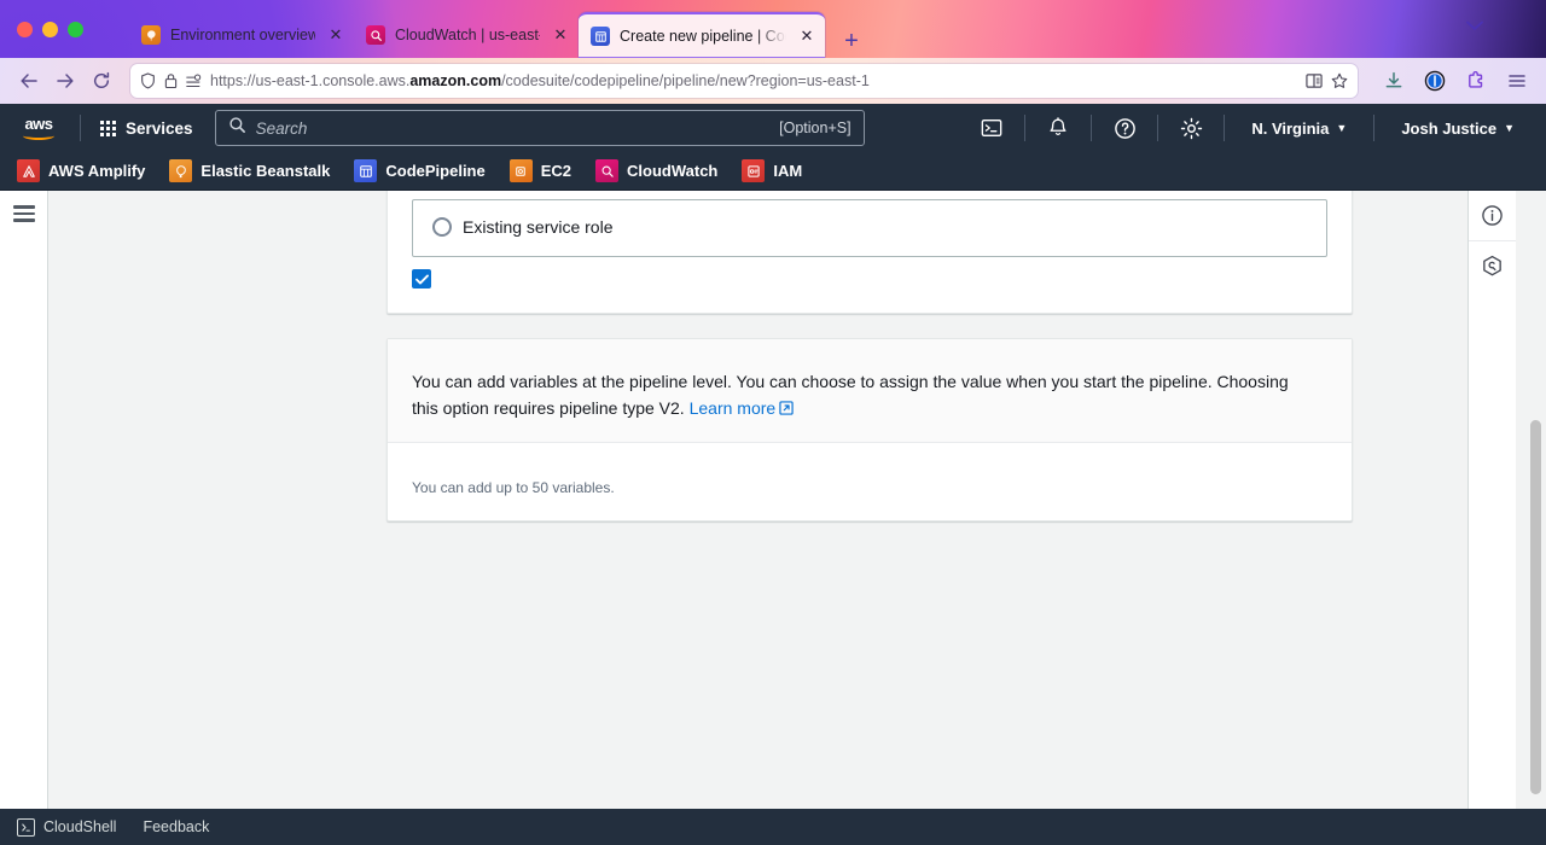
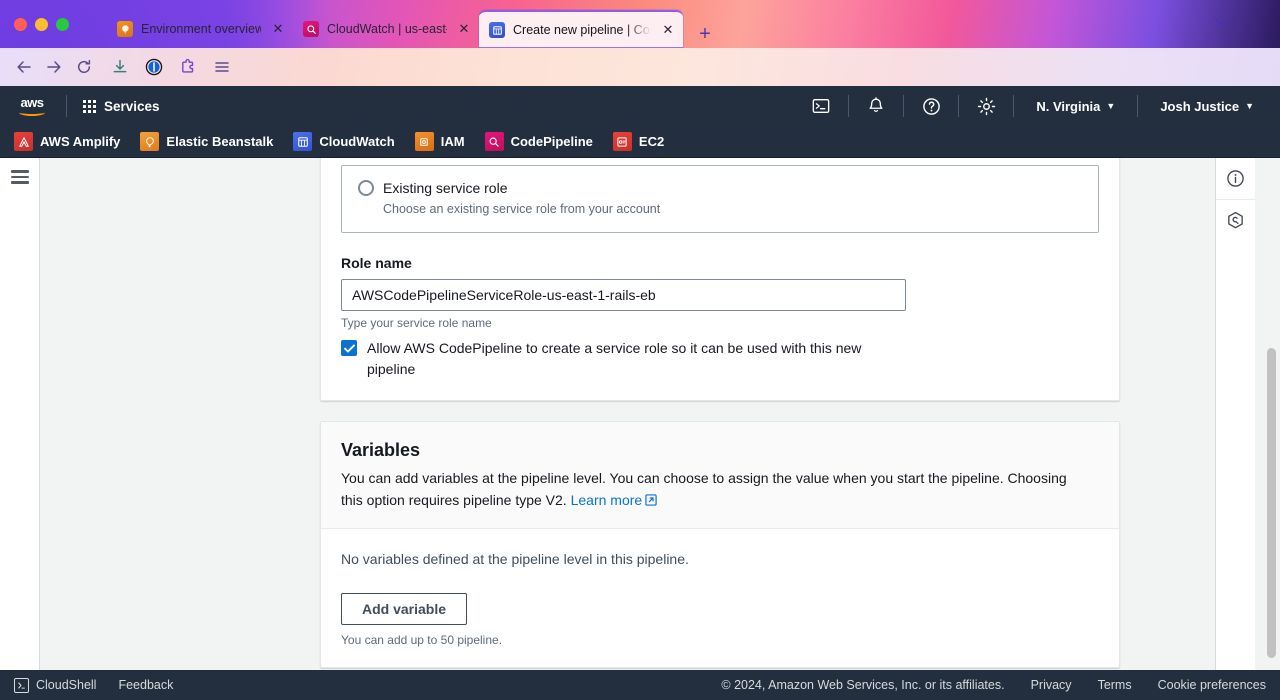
  Environment overview
  ✕
  CloudWatch | us-east
  ✕
  Create new pipeline | Co
  ✕
  +
- https://us-east-1.console.aws.amazon.com/codesuite/codepipeline/pipeline/new?region=us-east-1
  aws
  Services
- Search
- [Option+S]
  N. Virginia
  ▼
  Josh Justice
  ▼
  AWS Amplify
  Elastic Beanstalk
- CodePipeline
+ CloudWatch
- EC2
+ IAM
- CloudWatch
+ CodePipeline
- IAM
+ EC2
  Existing service role
+ Choose an existing service role from your account
+ Role name
+ AWSCodePipelineServiceRole-us-east-1-rails-eb
+ Type your service role name
+ Allow AWS CodePipeline to create a service role so it can be used with this new pipeline
+ Variables
  You can add variables at the pipeline level. You can choose to assign the value when you start the pipeline. Choosing this option requires pipeline type V2. Learn more
+ No variables defined at the pipeline level in this pipeline.
+ Add variable
- You can add up to 50 variables.
+ You can add up to 50 pipeline.
  CloudShell
  Feedback
+ © 2024, Amazon Web Services, Inc. or its affiliates.
+ Privacy
+ Terms
+ Cookie preferences
